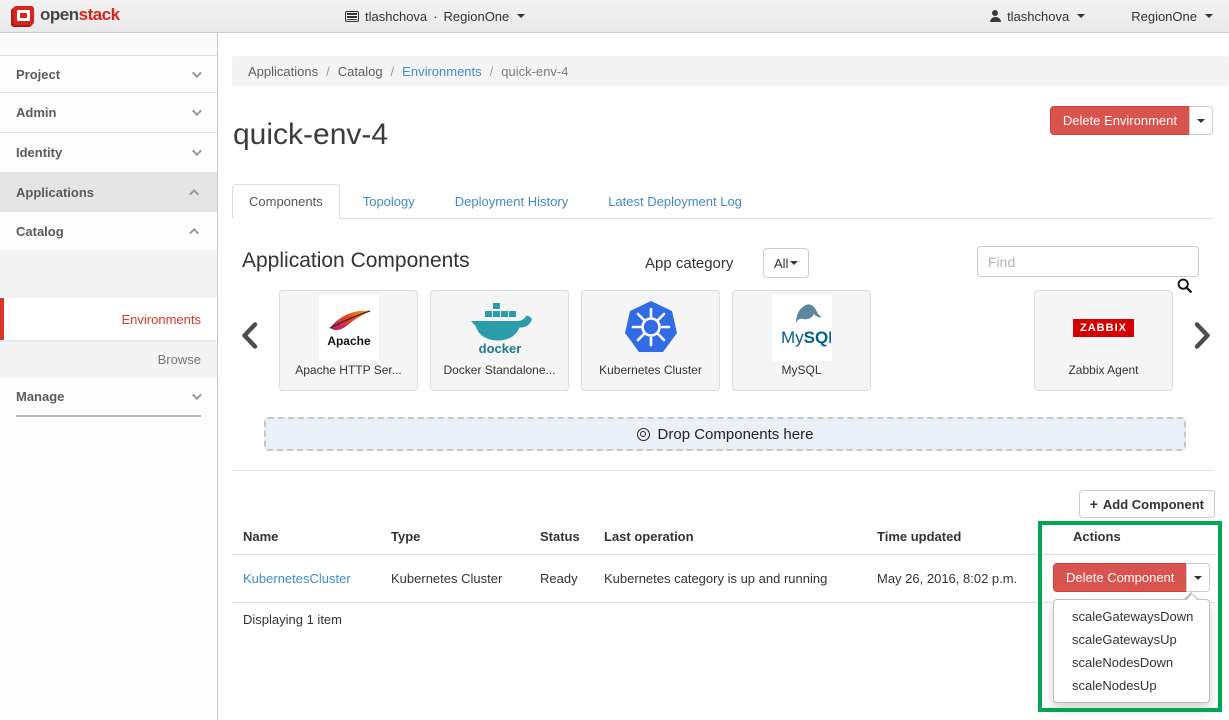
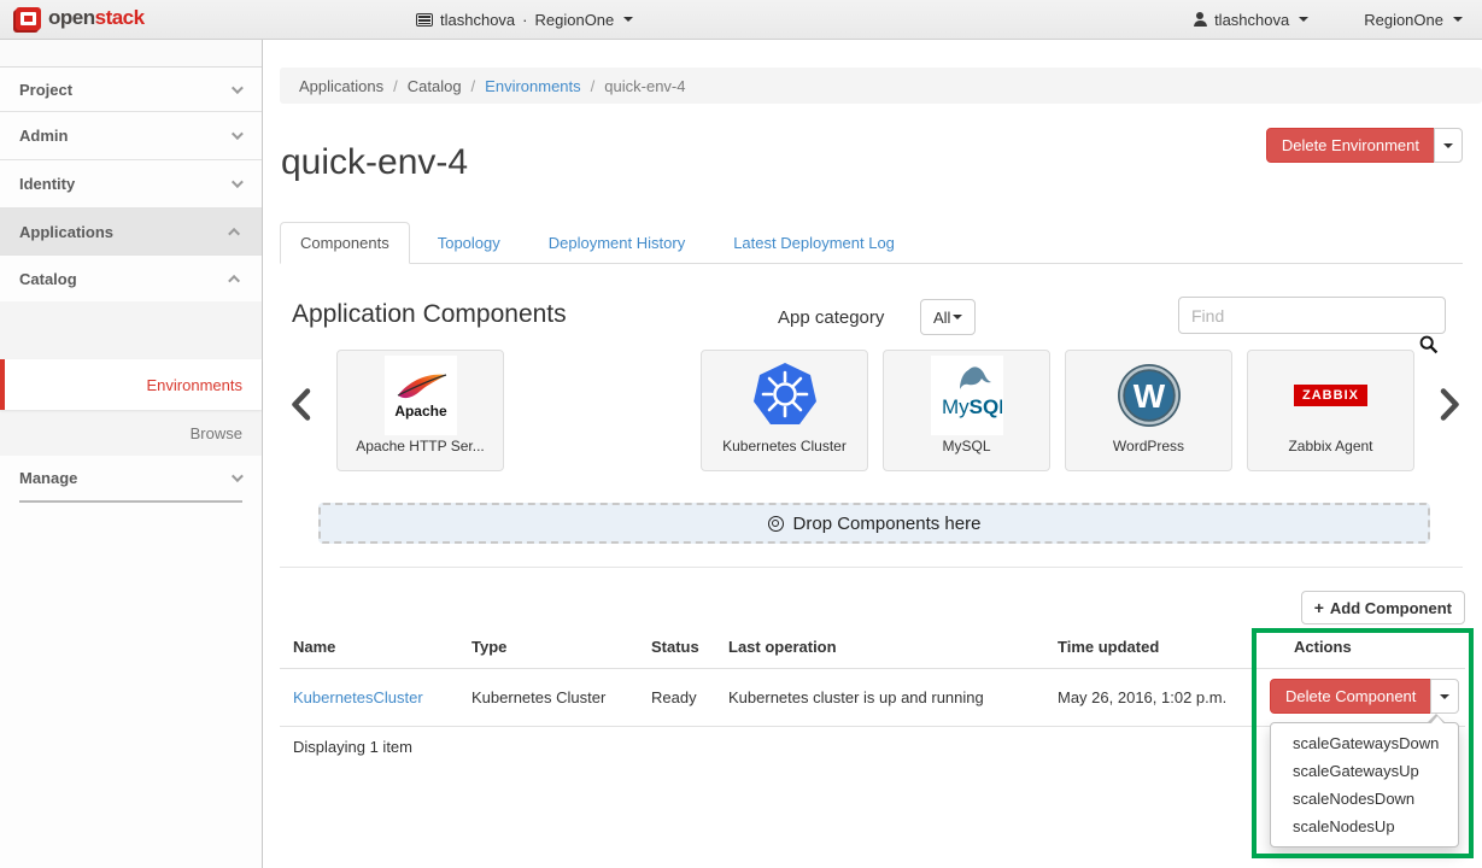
  openstack
  tlashchova
  ·
  RegionOne
  tlashchova
  RegionOne
  Project
  Admin
  Identity
  Applications
  Catalog
  Environments
  Browse
  Manage
  Applications
  /
  Catalog
  /
  Environments
  /
  quick-env-4
  quick-env-4
  Delete Environment
  Components
  Topology
  Deployment History
  Latest Deployment Log
  Application Components
  App category
  All
  Find
  Apache
  Apache HTTP Ser...
- docker
- Docker Standalone...
  Kubernetes Cluster
  MySQL
+ W
+ WordPress
  ZABBIX
  Zabbix Agent
  Drop Components here
  +
  Add Component
  Name
  Type
  Status
  Last operation
  Time updated
  Actions
  KubernetesCluster
  Kubernetes Cluster
  Ready
- Kubernetes category is up and running
+ Kubernetes cluster is up and running
- May 26, 2016, 8:02 p.m.
+ May 26, 2016, 1:02 p.m.
  Delete Component
  scaleGatewaysDown
  scaleGatewaysUp
  scaleNodesDown
  scaleNodesUp
  Displaying 1 item
